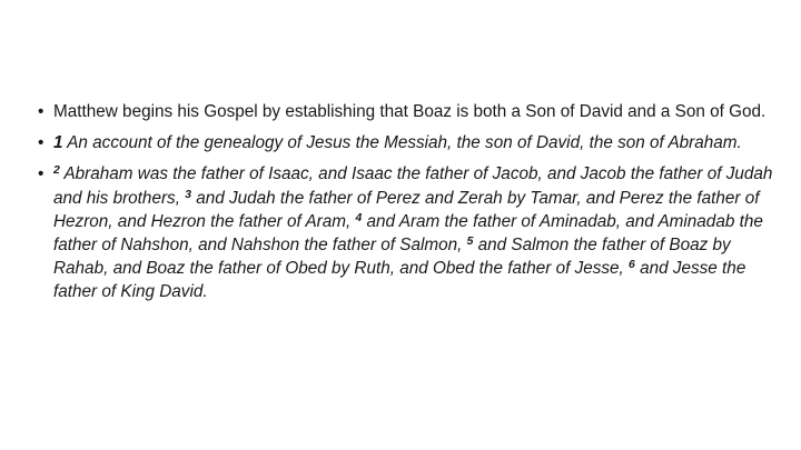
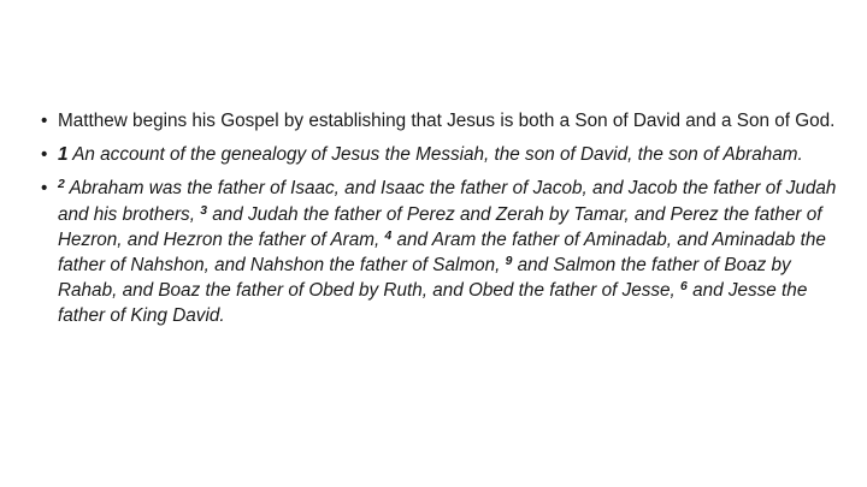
  •
- Matthew begins his Gospel by establishing that Boaz is both a Son of David and a Son of God.
+ Matthew begins his Gospel by establishing that Jesus is both a Son of David and a Son of God.
  •
  1 An account of the genealogy of Jesus the Messiah, the son of David, the son of Abraham.
  •
- 2 Abraham was the father of Isaac, and Isaac the father of Jacob, and Jacob the father of Judah and his brothers, 3 and Judah the father of Perez and Zerah by Tamar, and Perez the father of Hezron, and Hezron the father of Aram, 4 and Aram the father of Aminadab, and Aminadab the father of Nahshon, and Nahshon the father of Salmon, 5 and Salmon the father of Boaz by Rahab, and Boaz the father of Obed by Ruth, and Obed the father of Jesse, 6 and Jesse the father of King David.
+ 2 Abraham was the father of Isaac, and Isaac the father of Jacob, and Jacob the father of Judah and his brothers, 3 and Judah the father of Perez and Zerah by Tamar, and Perez the father of Hezron, and Hezron the father of Aram, 4 and Aram the father of Aminadab, and Aminadab the father of Nahshon, and Nahshon the father of Salmon, 9 and Salmon the father of Boaz by Rahab, and Boaz the father of Obed by Ruth, and Obed the father of Jesse, 6 and Jesse the father of King David.
